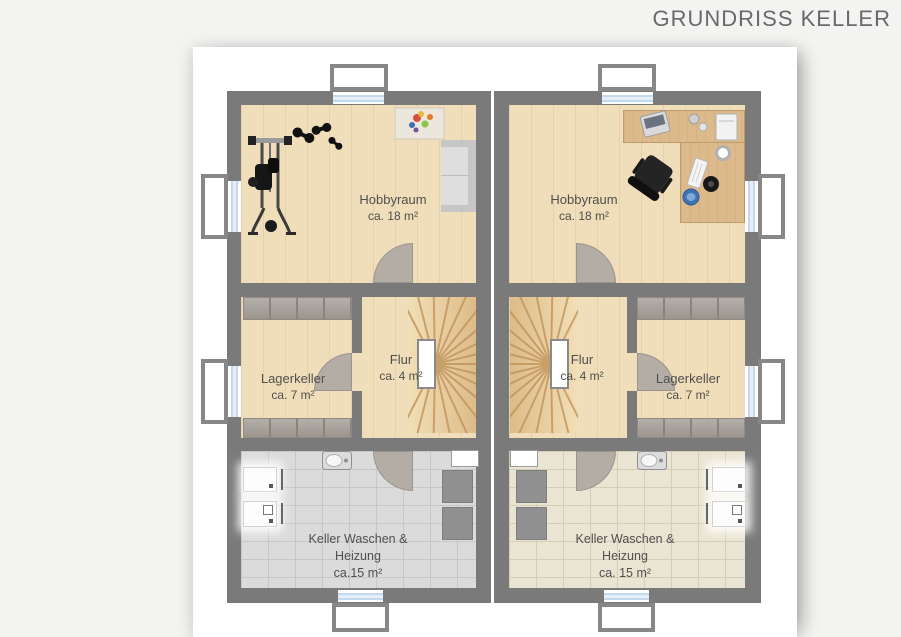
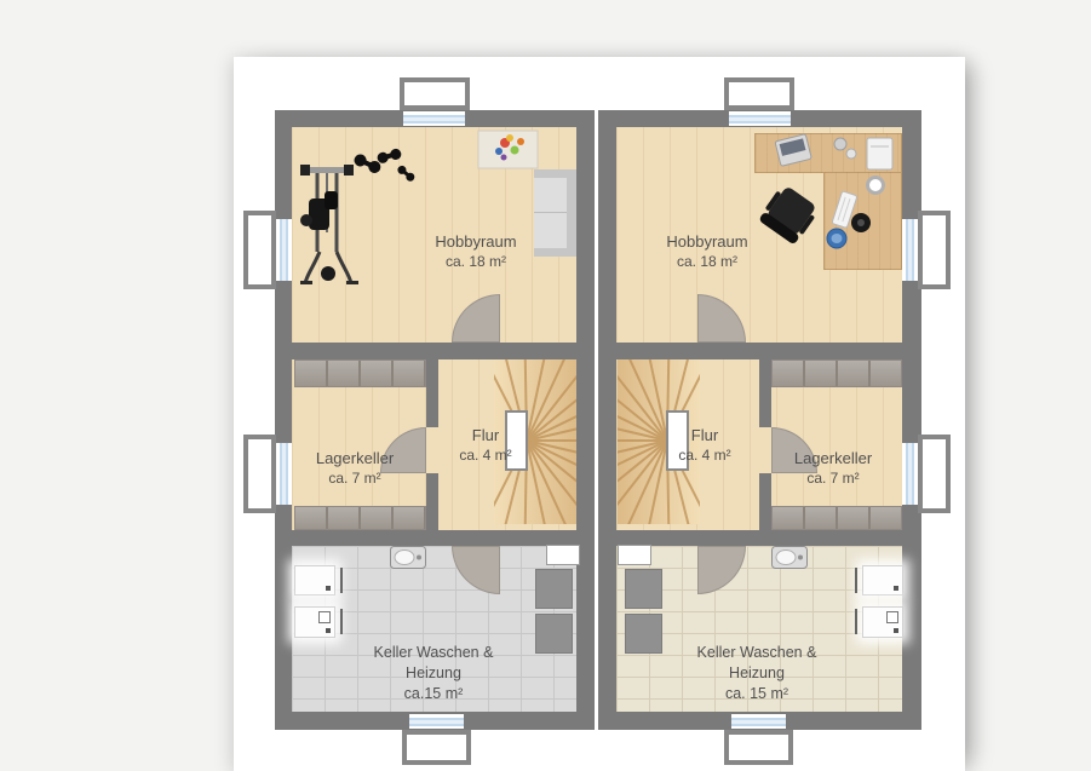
- GRUNDRISS KELLER
  Hobbyraum
  ca. 18 m²
  Hobbyraum
  ca. 18 m²
  Lagerkeller
  ca. 7 m²
  Lagerkeller
  ca. 7 m²
  Flur
  ca. 4 m²
  Flur
  ca. 4 m²
  Keller Waschen &
  Heizung
  ca.15 m²
  Keller Waschen &
  Heizung
  ca. 15 m²
